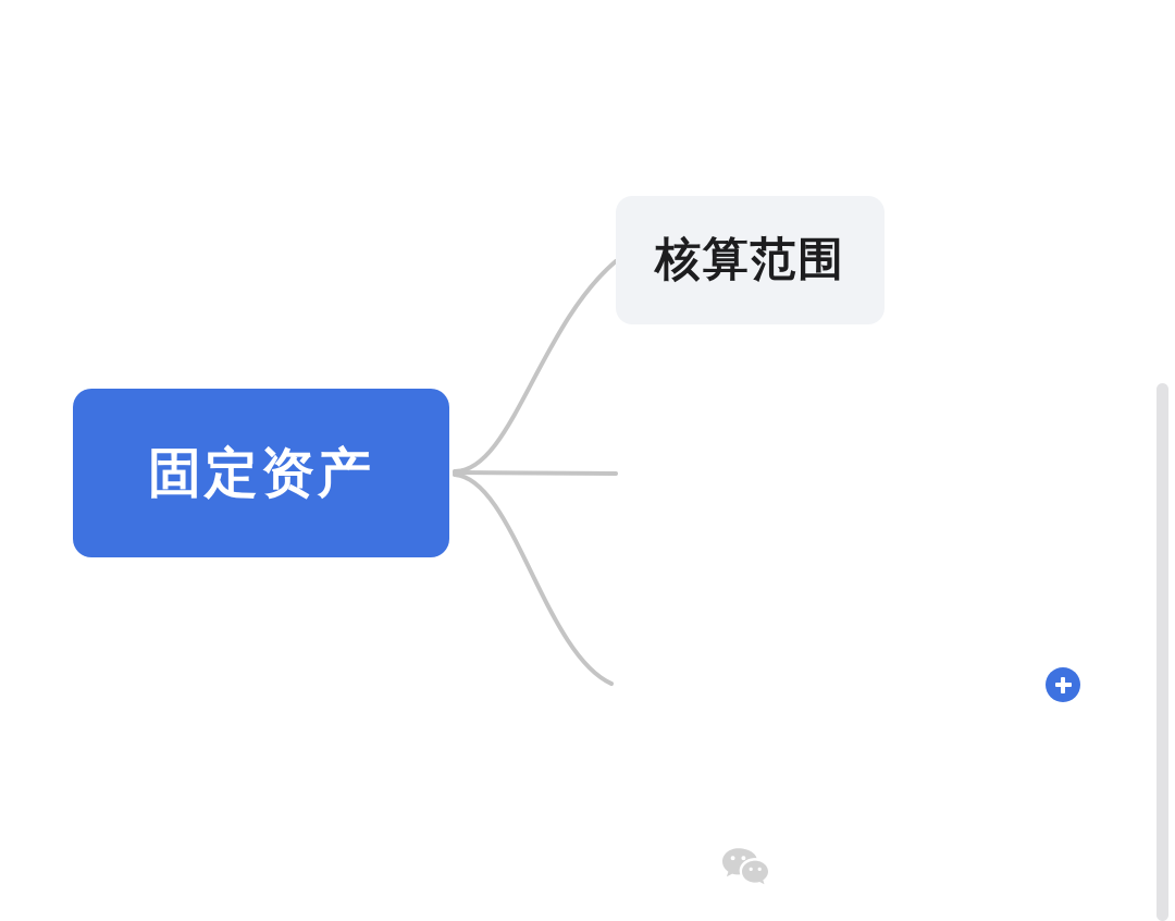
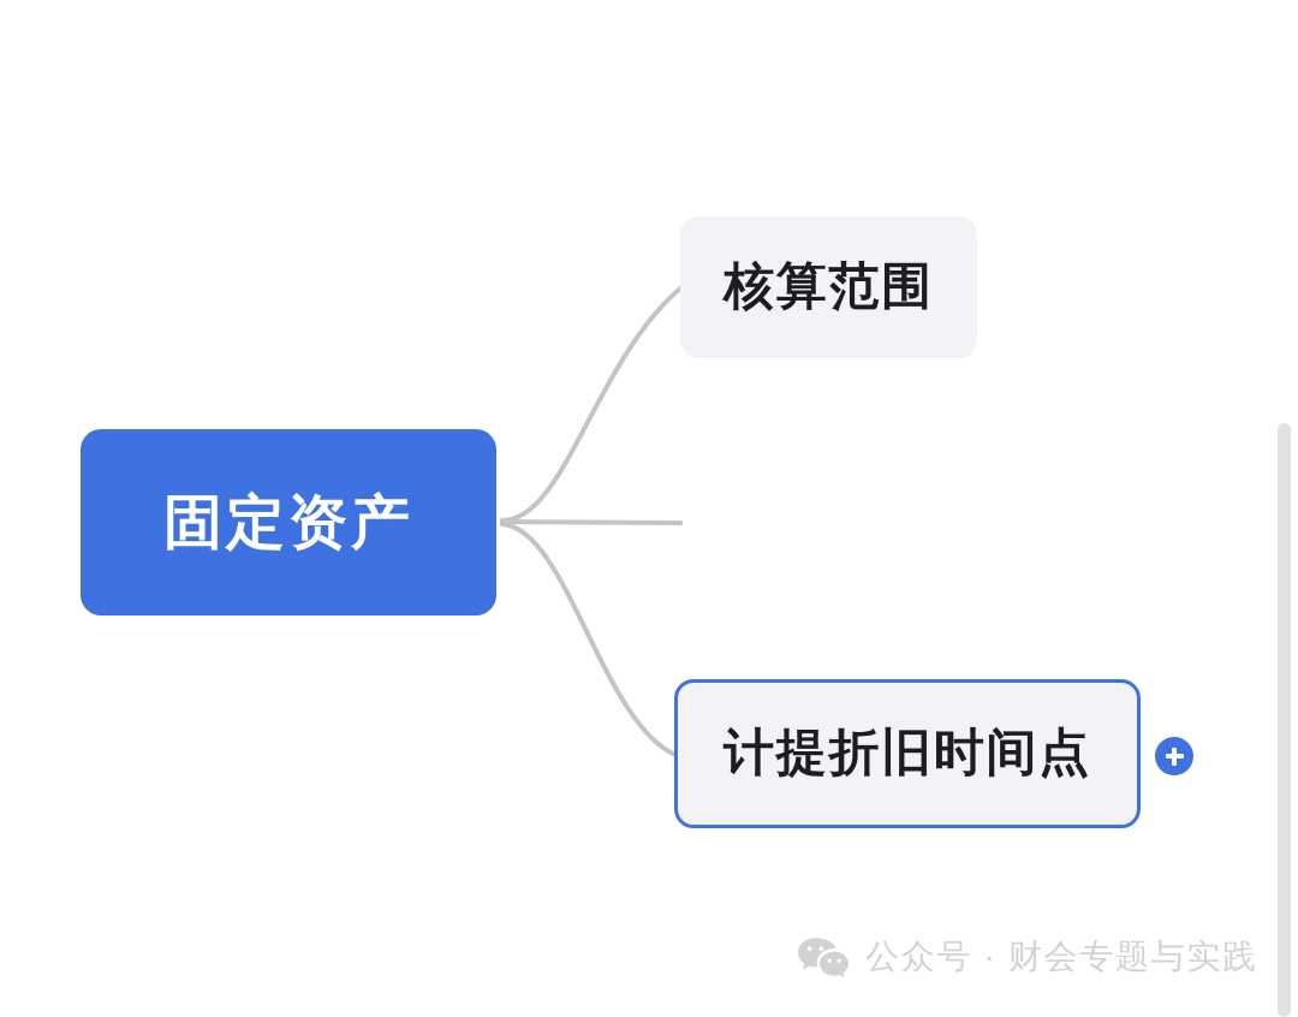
  固定资产
  核算范围
+ 计提折旧时间点
+ 公众号 · 财会专题与实践
